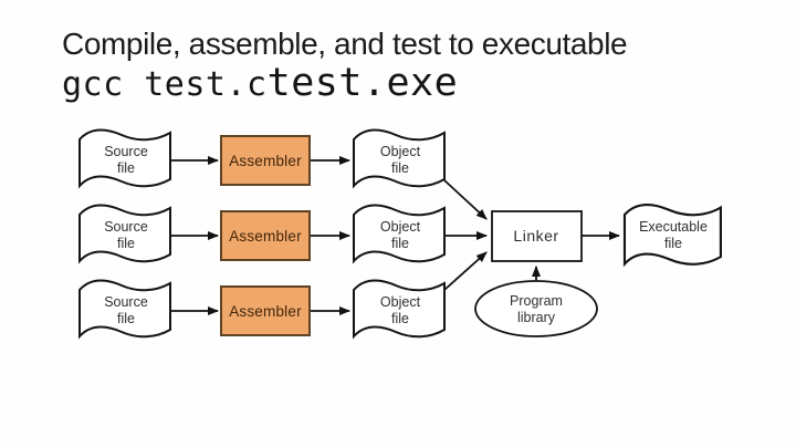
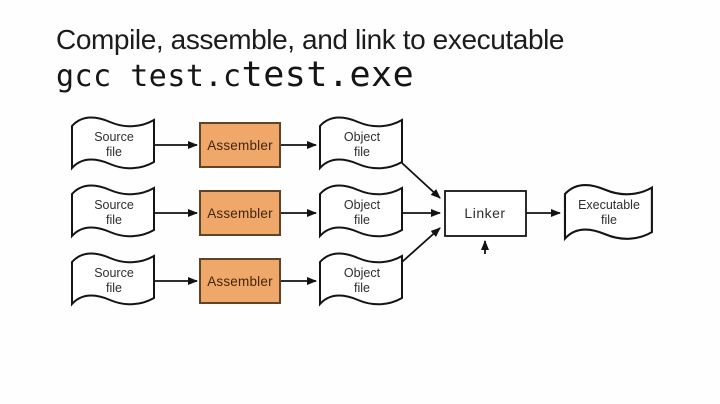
- Compile, assemble, and test to executable
+ Compile, assemble, and link to executable
  gcc test.c
  test.exe
  Source
  file
  Source
  file
  Source
  file
  Assembler
  Assembler
  Assembler
  Object
  file
  Object
  file
  Object
  file
  Linker
  Executable
  file
- Program
- library
